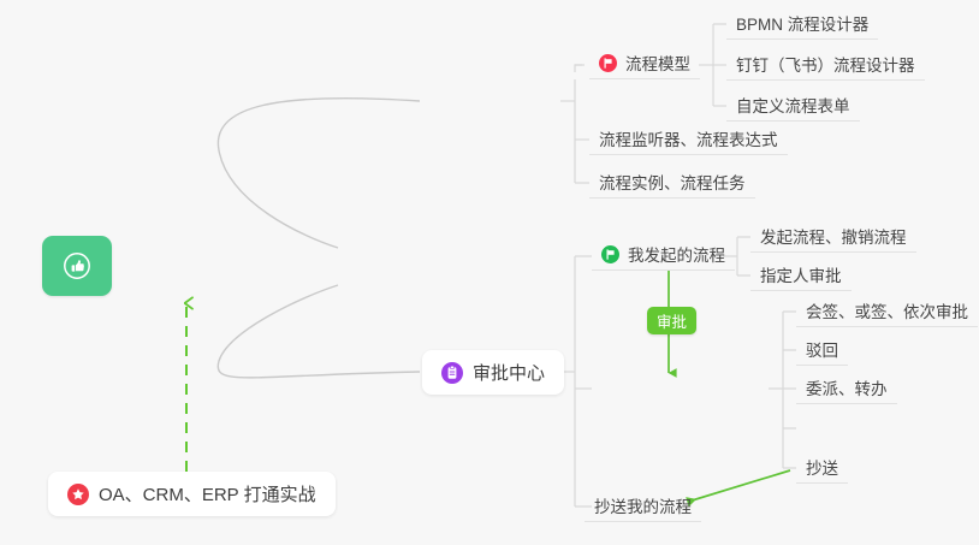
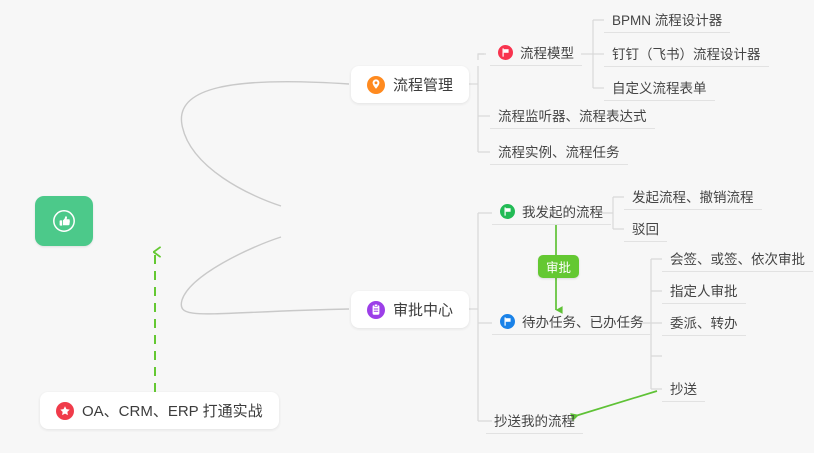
+ 流程管理
  流程模型
  BPMN 流程设计器
  钉钉（飞书）流程设计器
  自定义流程表单
  流程监听器、流程表达式
  流程实例、流程任务
  审批中心
  我发起的流程
  发起流程、撤销流程
- 指定人审批
+ 驳回
+ 待办任务、已办任务
  会签、或签、依次审批
- 驳回
+ 指定人审批
  委派、转办
  抄送
  抄送我的流程
  审批
  OA、CRM、ERP 打通实战
